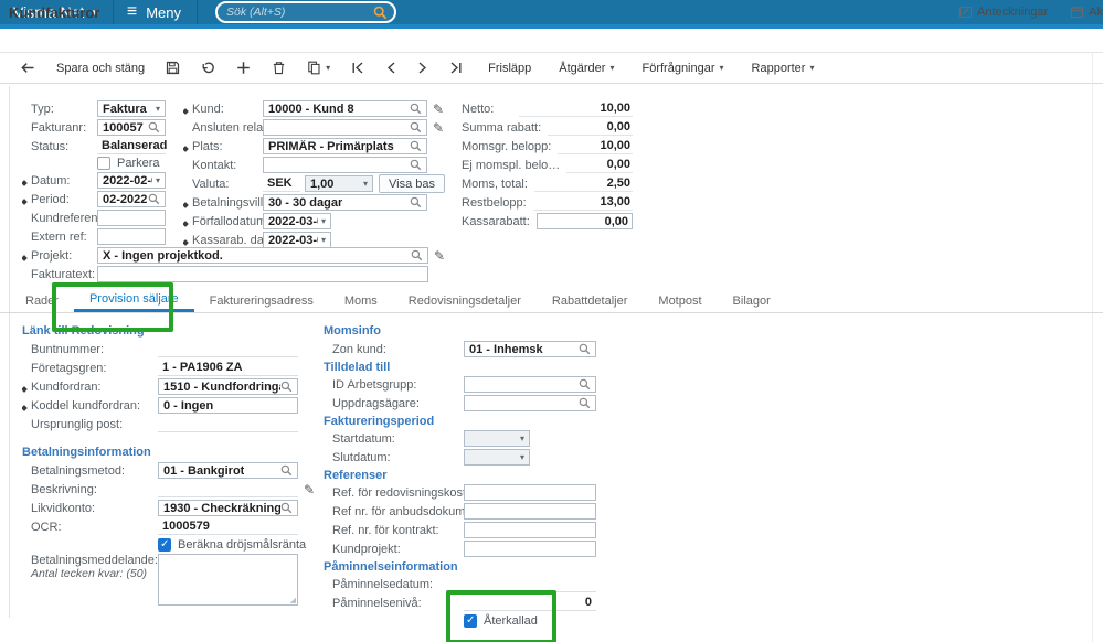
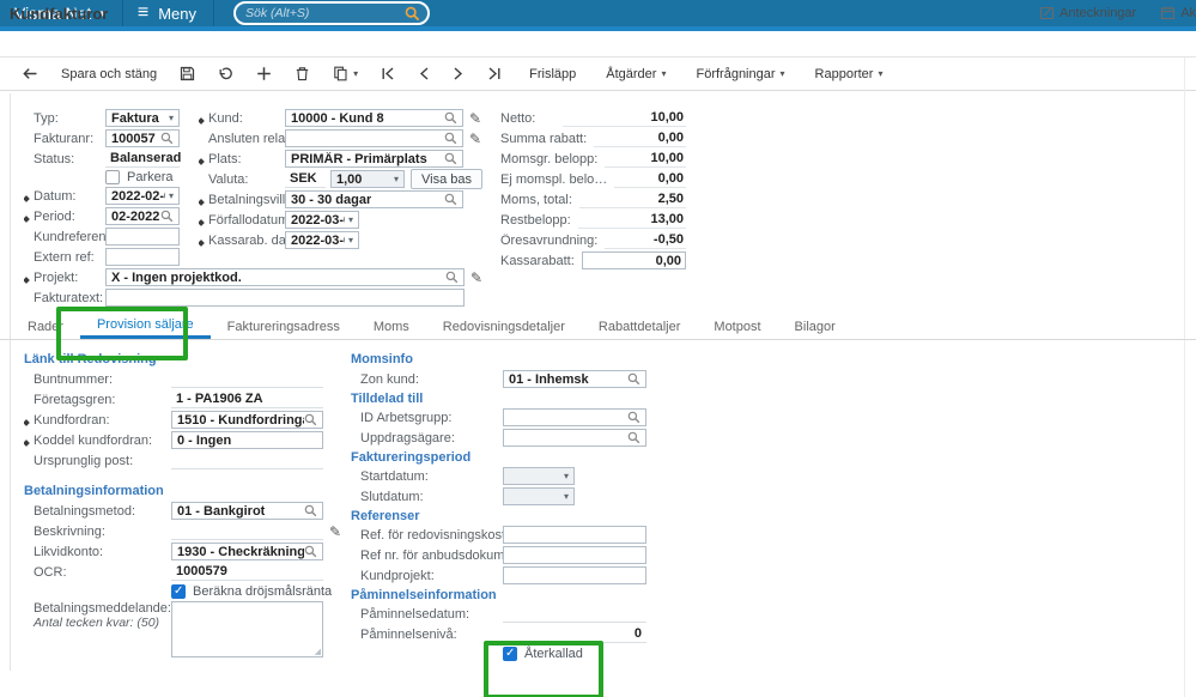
  Visma Net
  ▾
  ≡
  Meny
  Sök (Alt+S)
  Kundfakturor
  Anteckningar
  Spara och stäng
  ▾
  Frisläpp
  Åtgärder
  ▾
  Förfrågningar
  ▾
  Rapporter
  ▾
  Typ:
  Faktura
  ▾
  Fakturanr:
  100057
  Status:
  Balanserad
  Parkera
  Datum:
  2022-02-
  ▾
  Period:
  02-2022
  Kundreferen
  Extern ref:
  Projekt:
  X - Ingen projektkod.
  ✎
  Fakturatext:
  Kund:
  10000 - Kund 8
  ✎
  Ansluten rela
  ✎
  Plats:
  PRIMÄR - Primärplats
- Kontakt:
  Valuta:
  SEK
  1,00
  ▾
  Visa bas
  Betalningsvill
  30 - 30 dagar
  Förfallodatum
  2022-03-
  ▾
  Kassarab. da
  2022-03-
  ▾
  Netto:
  10,00
  Summa rabatt:
  0,00
  Momsgr. belopp:
  10,00
  Ej momspl. belo…
  0,00
  Moms, total:
  2,50
  Restbelopp:
  13,00
+ Öresavrundning:
+ -0,50
  Kassarabatt:
  0,00
  Rader
  Provision säljare
  Faktureringsadress
  Moms
  Redovisningsdetaljer
  Rabattdetaljer
  Motpost
  Bilagor
  Länk till Redovisning
  Buntnummer:
  Företagsgren:
  1 - PA1906 ZA
  Kundfordran:
  1510 - Kundfordring
  Koddel kundfordran:
  0 - Ingen
  Ursprunglig post:
  Betalningsinformation
  Betalningsmetod:
  01 - Bankgirot
  Beskrivning:
  ✎
  Likvidkonto:
  1930 - Checkräkning
  OCR:
  1000579
  Beräkna dröjsmålsränta
  Betalningsmeddelande:
  Antal tecken kvar: (50)
  Momsinfo
  Zon kund:
  01 - Inhemsk
  Tilldelad till
  ID Arbetsgrupp:
  Uppdragsägare:
  Faktureringsperiod
  Startdatum:
  ▾
  Slutdatum:
  ▾
  Referenser
  Ref. för redovisningskos
  Ref nr. för anbudsdokum
- Ref. nr. för kontrakt:
  Kundprojekt:
  Påminnelseinformation
  Påminnelsedatum:
  Påminnelsenivå:
  0
  Återkallad
